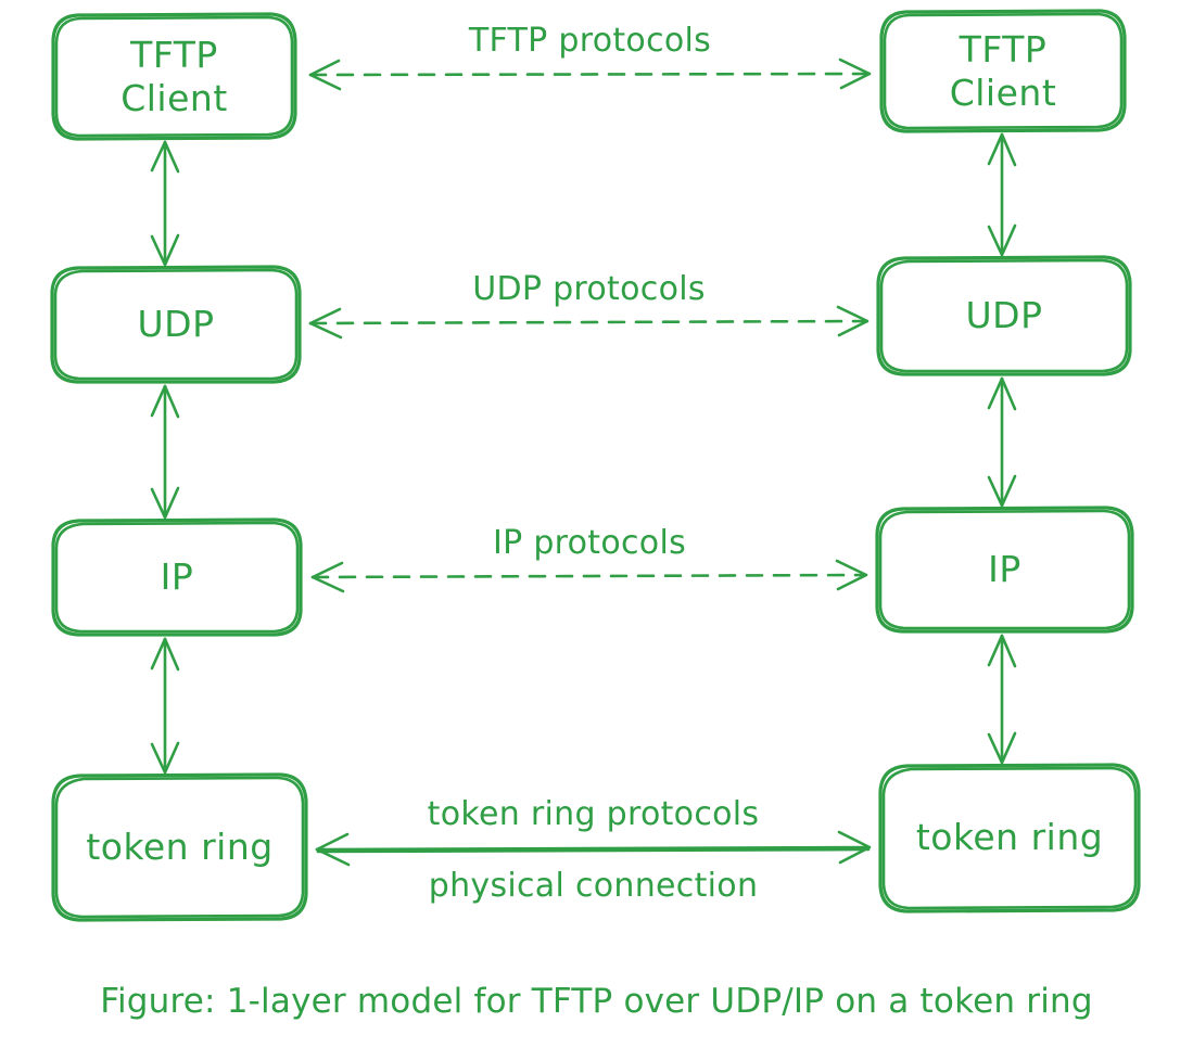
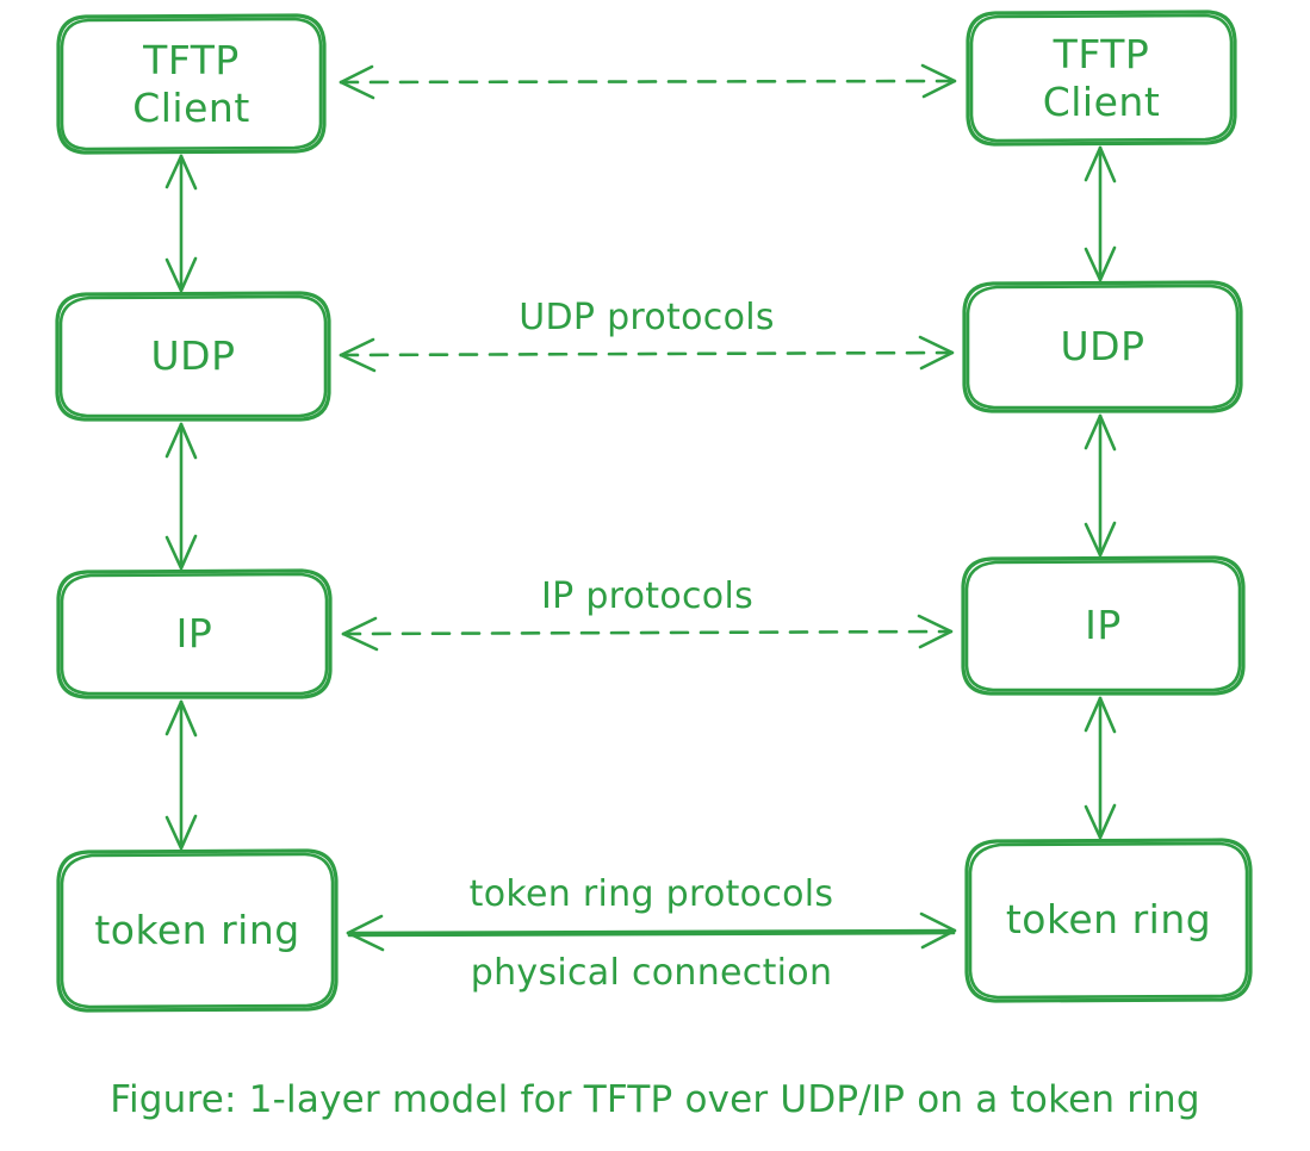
  TFTP
  Client
  UDP
  IP
  token ring
  TFTP
  Client
  UDP
  IP
  token ring
- TFTP protocols
  UDP protocols
  IP protocols
  token ring protocols
  physical connection
  Figure: 1-layer model for TFTP over UDP/IP on a token ring
